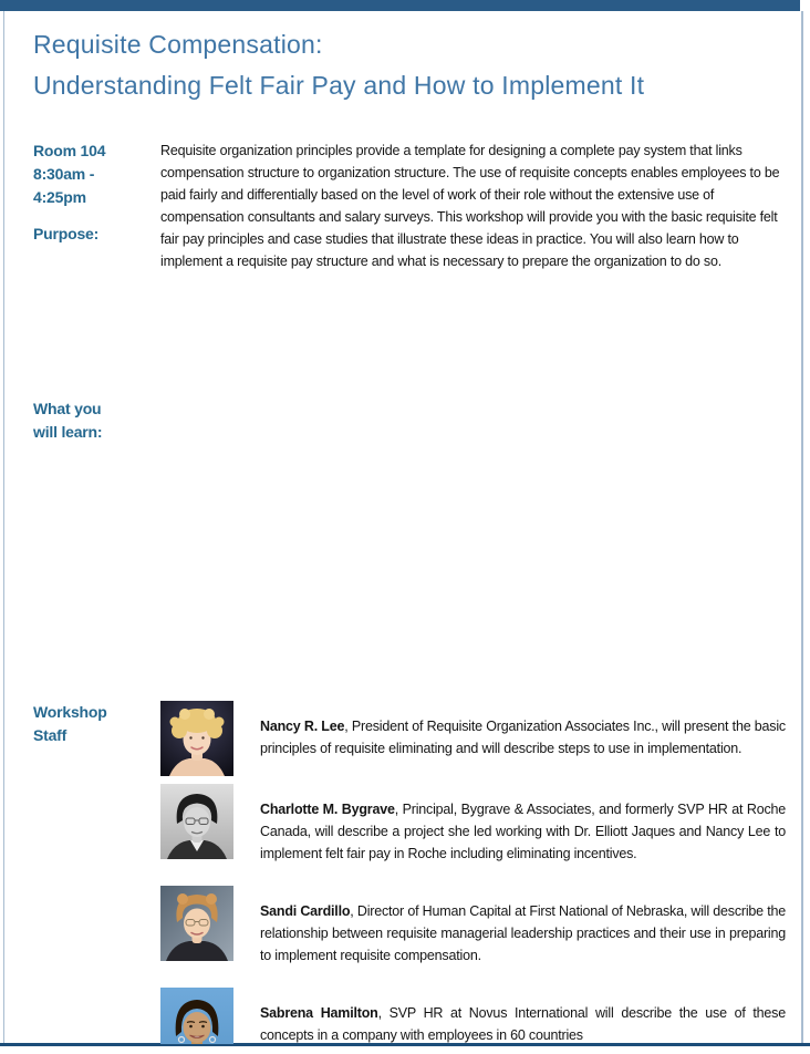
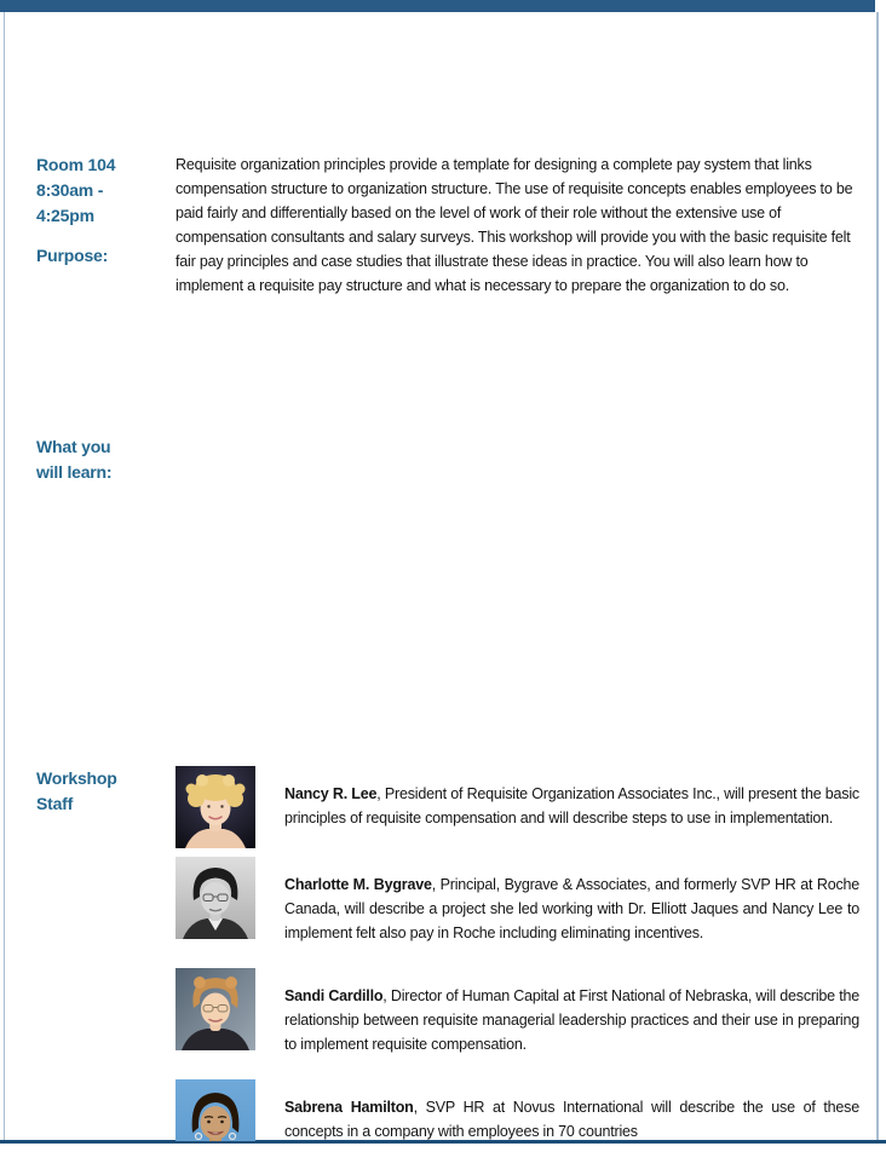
- Requisite Compensation:
- Understanding Felt Fair Pay and How to Implement It
  Room 104
  8:30am -
  4:25pm
  Purpose:
  Requisite organization principles provide a template for designing a complete pay system that links compensation structure to organization structure. The use of requisite concepts enables employees to be paid fairly and differentially based on the level of work of their role without the extensive use of compensation consultants and salary surveys. This workshop will provide you with the basic requisite felt fair pay principles and case studies that illustrate these ideas in practice. You will also learn how to implement a requisite pay structure and what is necessary to prepare the organization to do so.
  What you
  will learn:
  Workshop
  Staff
- Nancy R. Lee, President of Requisite Organization Associates Inc., will present the basic principles of requisite eliminating and will describe steps to use in implementation.
+ Nancy R. Lee, President of Requisite Organization Associates Inc., will present the basic principles of requisite compensation and will describe steps to use in implementation.
- Charlotte M. Bygrave, Principal, Bygrave & Associates, and formerly SVP HR at Roche Canada, will describe a project she led working with Dr. Elliott Jaques and Nancy Lee to implement felt fair pay in Roche including eliminating incentives.
+ Charlotte M. Bygrave, Principal, Bygrave & Associates, and formerly SVP HR at Roche Canada, will describe a project she led working with Dr. Elliott Jaques and Nancy Lee to implement felt also pay in Roche including eliminating incentives.
  Sandi Cardillo, Director of Human Capital at First National of Nebraska, will describe the relationship between requisite managerial leadership practices and their use in preparing to implement requisite compensation.
- Sabrena Hamilton, SVP HR at Novus International will describe the use of these concepts in a company with employees in 60 countries
+ Sabrena Hamilton, SVP HR at Novus International will describe the use of these concepts in a company with employees in 70 countries
